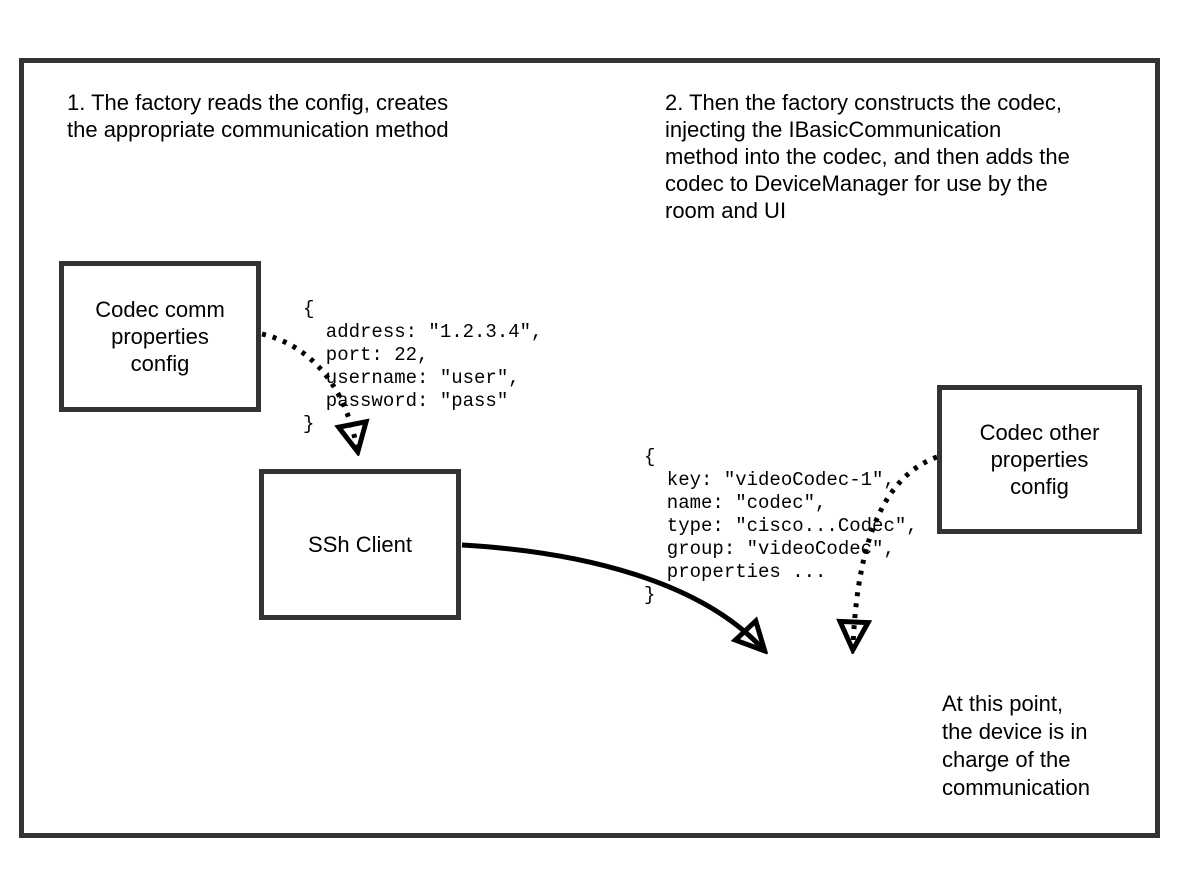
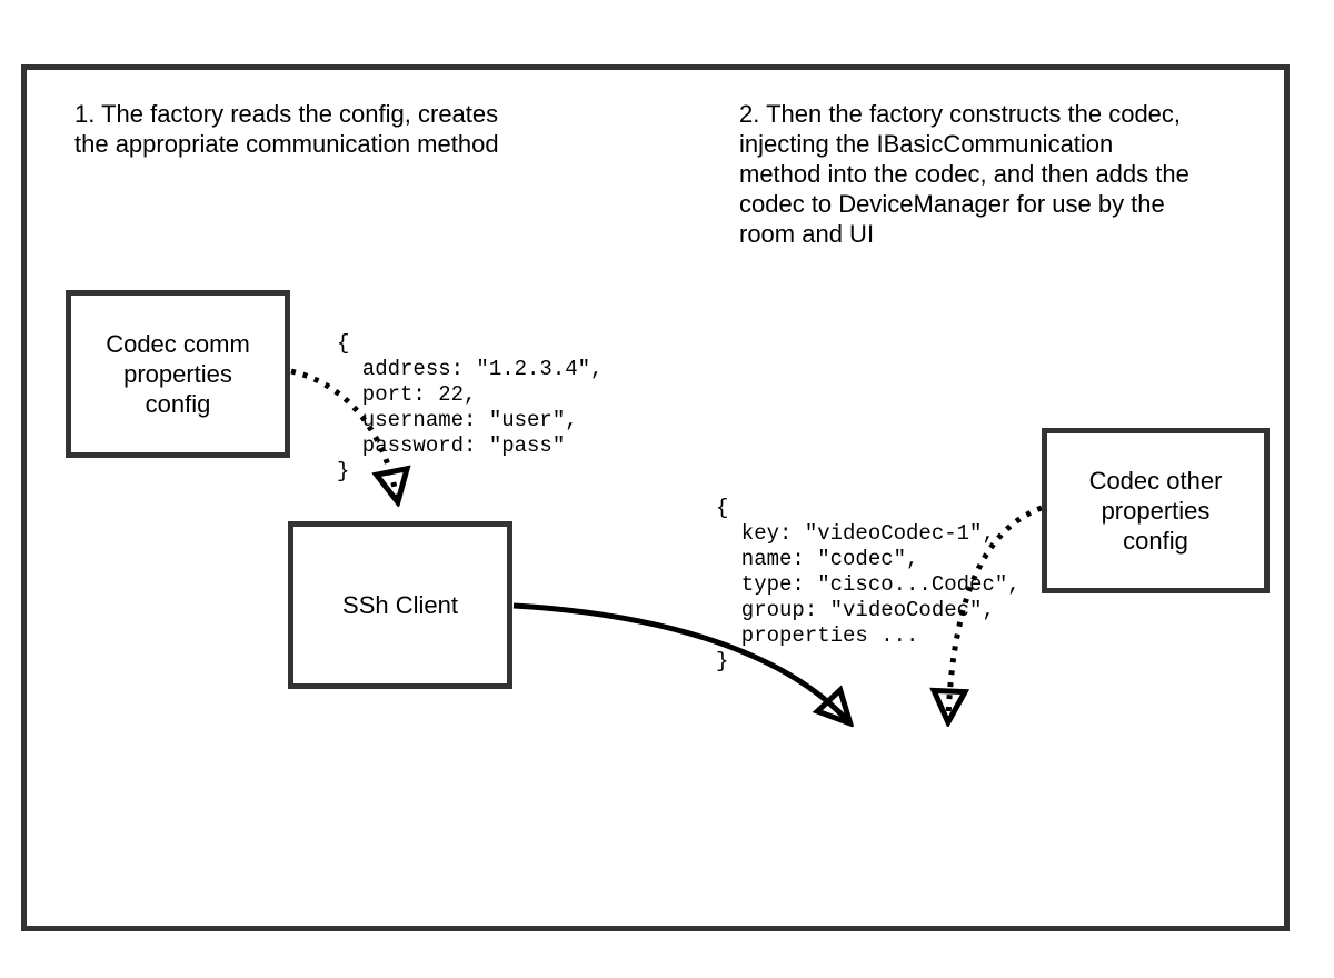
  1. The factory reads the config, creates
  the appropriate communication method
  2. Then the factory constructs the codec,
  injecting the IBasicCommunication
  method into the codec, and then adds the
  codec to DeviceManager for use by the
  room and UI
  Codec comm
  properties
  config
  SSh Client
  Codec other
  properties
  config
  {
  address: "1.2.3.4",
  port: 22,
  username: "user",
  password: "pass"
  }
  {
  key: "videoCodec-1",
  name: "codec",
  type: "cisco...Codec",
  group: "videoCodec",
  properties ...
  }
- At this point,
- the device is in
- charge of the
- communication
